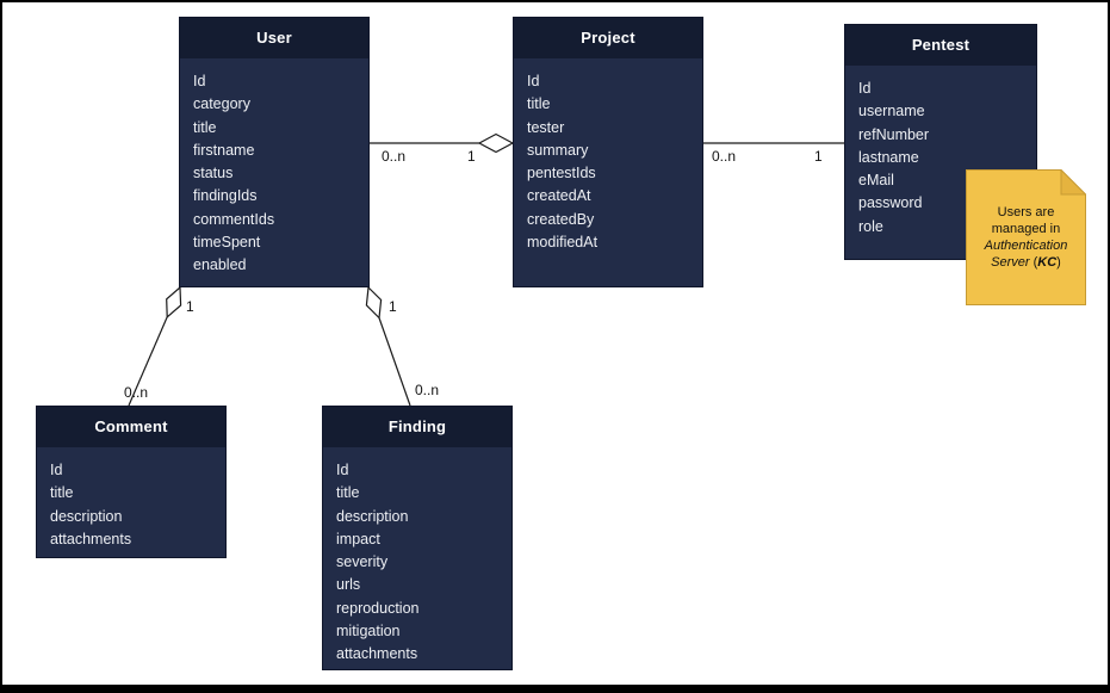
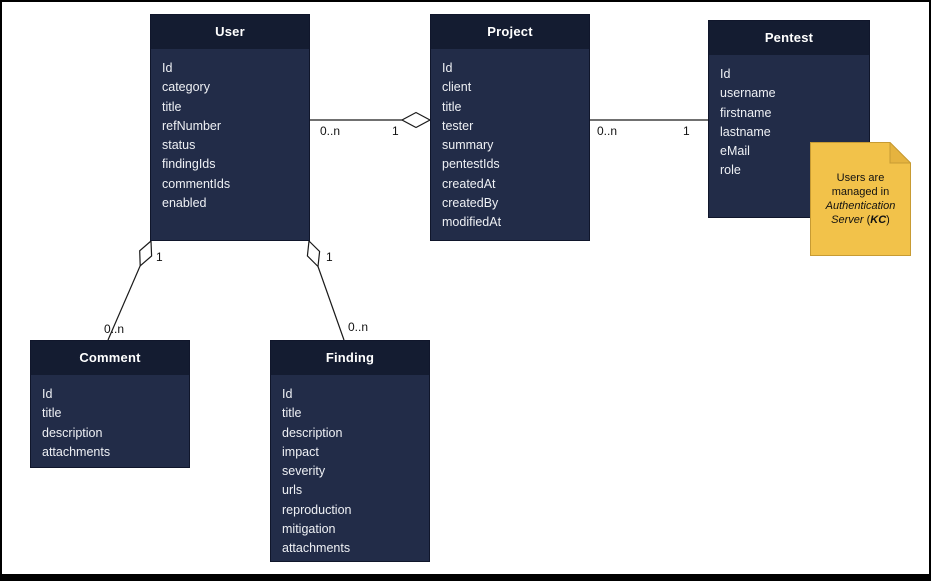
  User
  Id
  category
  title
- firstname
+ refNumber
  status
  findingIds
  commentIds
- timeSpent
  enabled
  Project
  Id
+ client
  title
  tester
  summary
  pentestIds
  createdAt
  createdBy
  modifiedAt
  Pentest
  Id
  username
- refNumber
+ firstname
  lastname
  eMail
- password
  role
  Comment
  Id
  title
  description
  attachments
  Finding
  Id
  title
  description
  impact
  severity
  urls
  reproduction
  mitigation
  attachments
  0..n
  1
  0..n
  1
  1
  0..n
  1
  0..n
  Users are managed in Authentication Server (KC)
